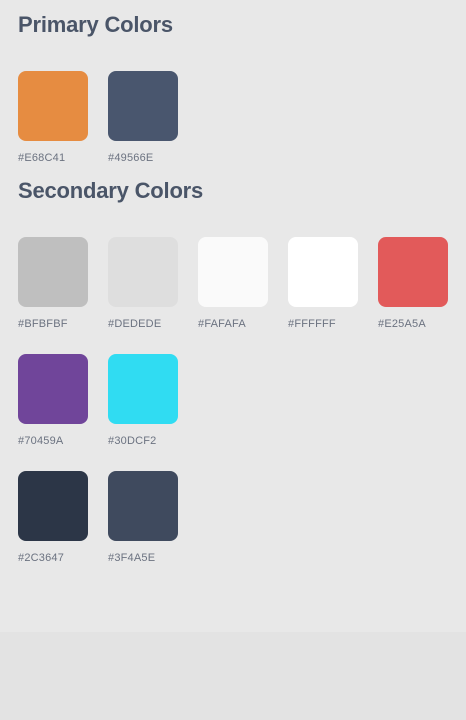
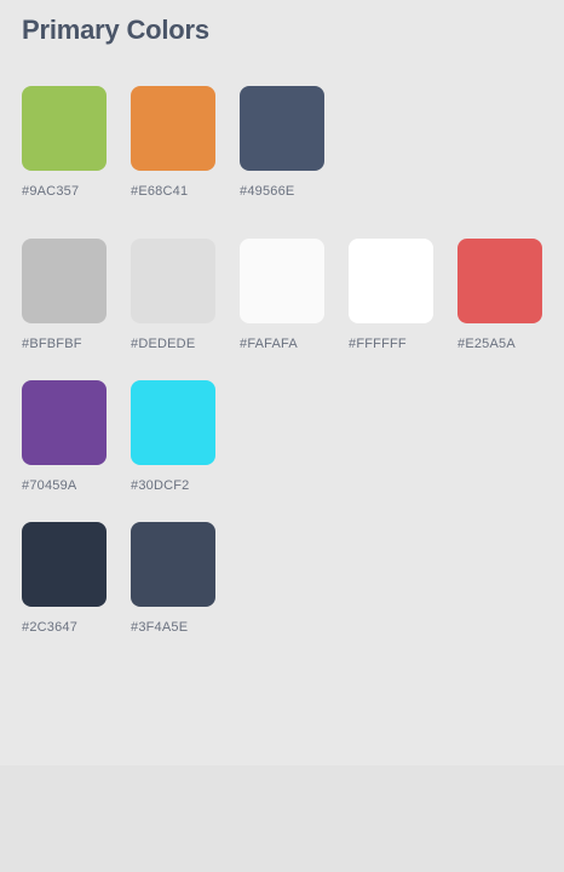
  Primary Colors
+ #9AC357
  #E68C41
  #49566E
- Secondary Colors
  #BFBFBF
  #DEDEDE
  #FAFAFA
  #FFFFFF
  #E25A5A
  #70459A
  #30DCF2
  #2C3647
  #3F4A5E
